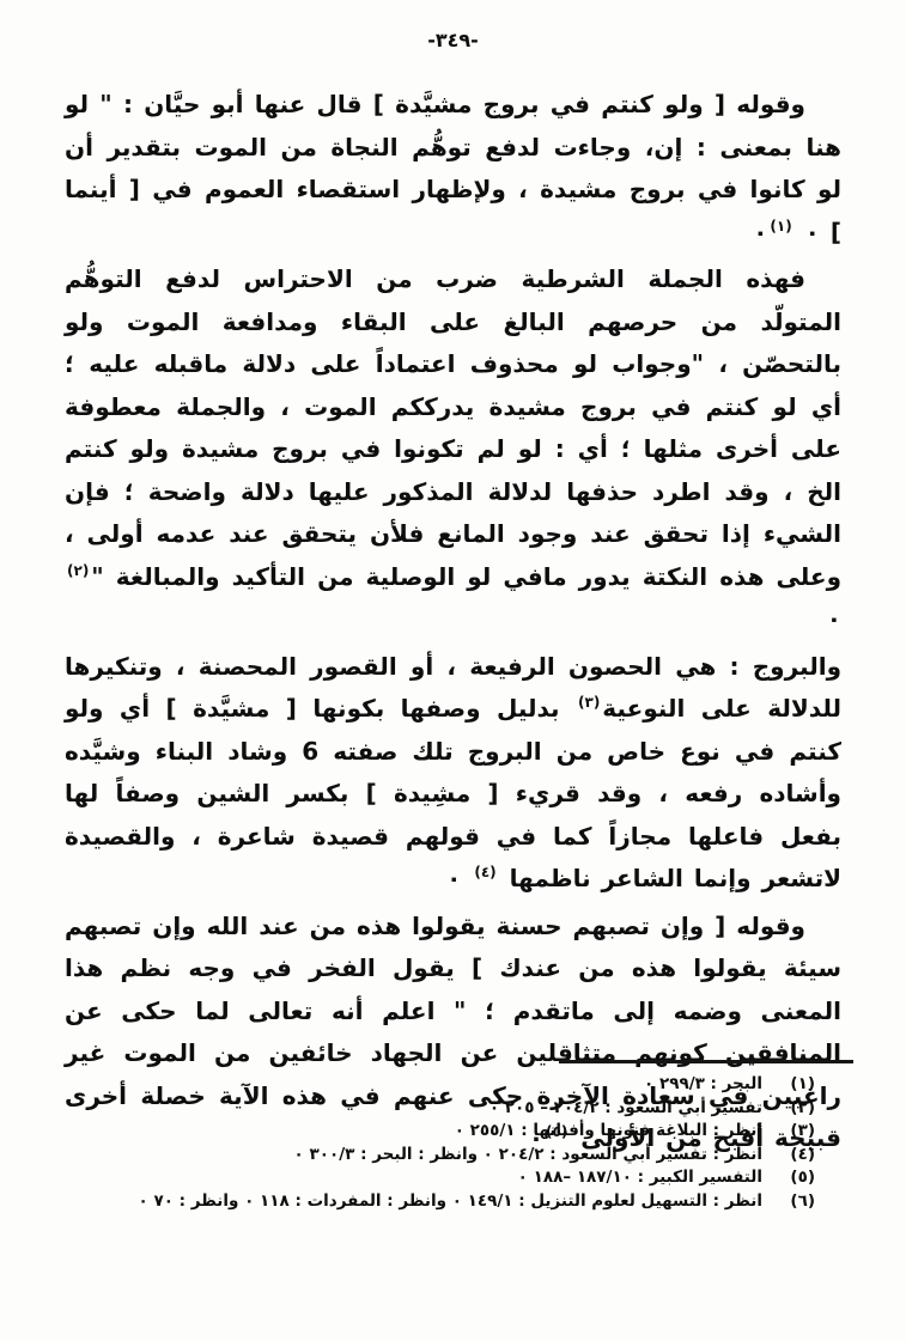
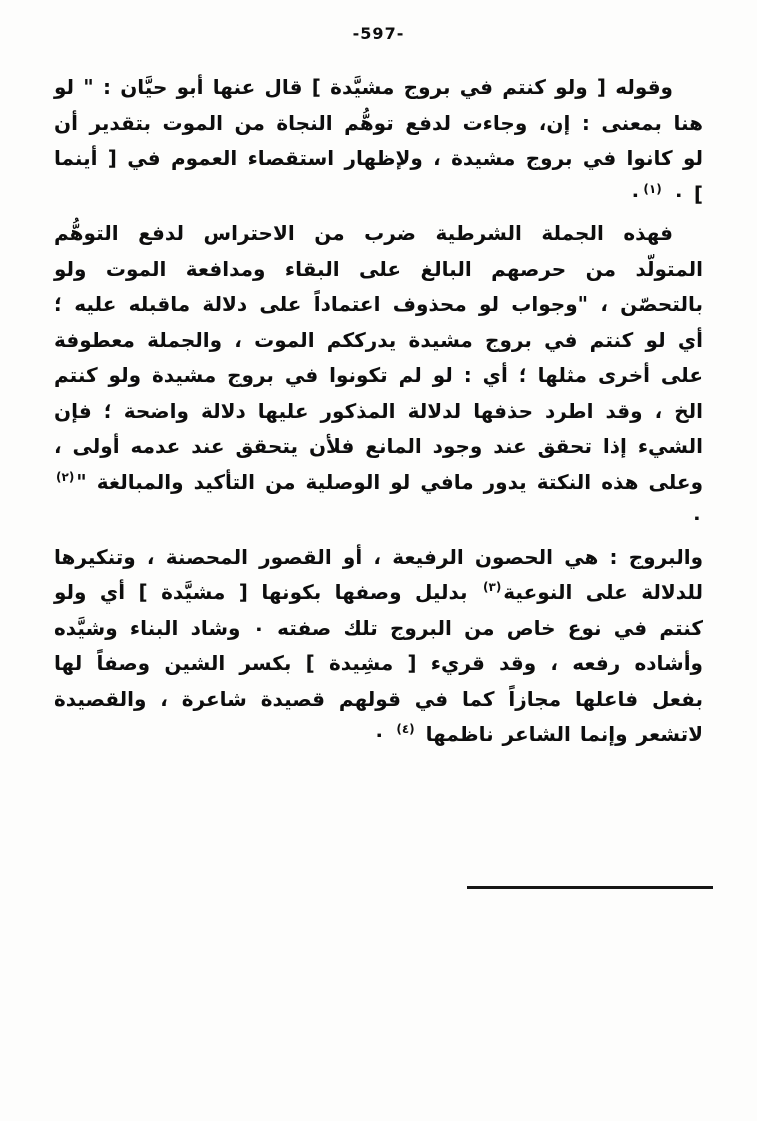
- -٣٤٩-
+ -597-
  وقوله [ ولو كنتم في بروج مشيَّدة ] قال عنها أبو حيَّان : " لو هنا بمعنى : إن، وجاءت لدفع توهُّم النجاة من الموت بتقدير أن لو كانوا في بروج مشيدة ، ولإظهار استقصاء العموم في [ أينما ] ٠ (١)٠
  فهذه الجملة الشرطية ضرب من الاحتراس لدفع التوهُّم المتولّد من حرصهم البالغ على البقاء ومدافعة الموت ولو بالتحصّن ، "وجواب لو محذوف اعتماداً على دلالة ماقبله عليه ؛ أي لو كنتم في بروج مشيدة يدرككم الموت ، والجملة معطوفة على أخرى مثلها ؛ أي : لو لم تكونوا في بروج مشيدة ولو كنتم الخ ، وقد اطرد حذفها لدلالة المذكور عليها دلالة واضحة ؛ فإن الشيء إذا تحقق عند وجود المانع فلأن يتحقق عند عدمه أولى ، وعلى هذه النكتة يدور مافي لو الوصلية من التأكيد والمبالغة "(٢) ٠
- والبروج : هي الحصون الرفيعة ، أو القصور المحصنة ، وتنكيرها للدلالة على النوعية(٣) بدليل وصفها بكونها [ مشيَّدة ] أي ولو كنتم في نوع خاص من البروج تلك صفته 6 وشاد البناء وشيَّده وأشاده رفعه ، وقد قريء [ مشِيدة ] بكسر الشين وصفاً لها بفعل فاعلها مجازاً كما في قولهم قصيدة شاعرة ، والقصيدة لاتشعر وإنما الشاعر ناظمها (٤) ٠
+ والبروج : هي الحصون الرفيعة ، أو القصور المحصنة ، وتنكيرها للدلالة على النوعية(٣) بدليل وصفها بكونها [ مشيَّدة ] أي ولو كنتم في نوع خاص من البروج تلك صفته ٠ وشاد البناء وشيَّده وأشاده رفعه ، وقد قريء [ مشِيدة ] بكسر الشين وصفاً لها بفعل فاعلها مجازاً كما في قولهم قصيدة شاعرة ، والقصيدة لاتشعر وإنما الشاعر ناظمها (٤) ٠
- وقوله [ وإن تصبهم حسنة يقولوا هذه من عند الله وإن تصبهم سيئة يقولوا هذه من عندك ] يقول الفخر في وجه نظم هذا المعنى وضمه إلى ماتقدم ؛ " اعلم أنه تعالى لما حكى عن المنافقين كونهم متثاقلين عن الجهاد خائفين من الموت غير راغبين في سعادة الآخرة حكى عنهم في هذه الآية خصلة أخرى قبيحة أقبح من الأولى (٥)٠
- (١)
- البحر : ٢٩٩/٣ ٠
- (٢)
- تفسير أبي السعود : ٢٠٤/٢ – ٢٠٥ ٠
- (٣)
- انظر : البلاغة فنونها وأفنانها : ٢٥٥/١ ٠
- (٤)
- انظر : تفسير أبي السعود : ٢٠٤/٢ ٠ وانظر : البحر : ٣٠٠/٣ ٠
- (٥)
- التفسير الكبير : ١٨٧/١٠ –١٨٨ ٠
- (٦)
- انظر : التسهيل لعلوم التنزيل : ١٤٩/١ ٠ وانظر : المفردات : ١١٨ ٠ وانظر : ٧٠ ٠
